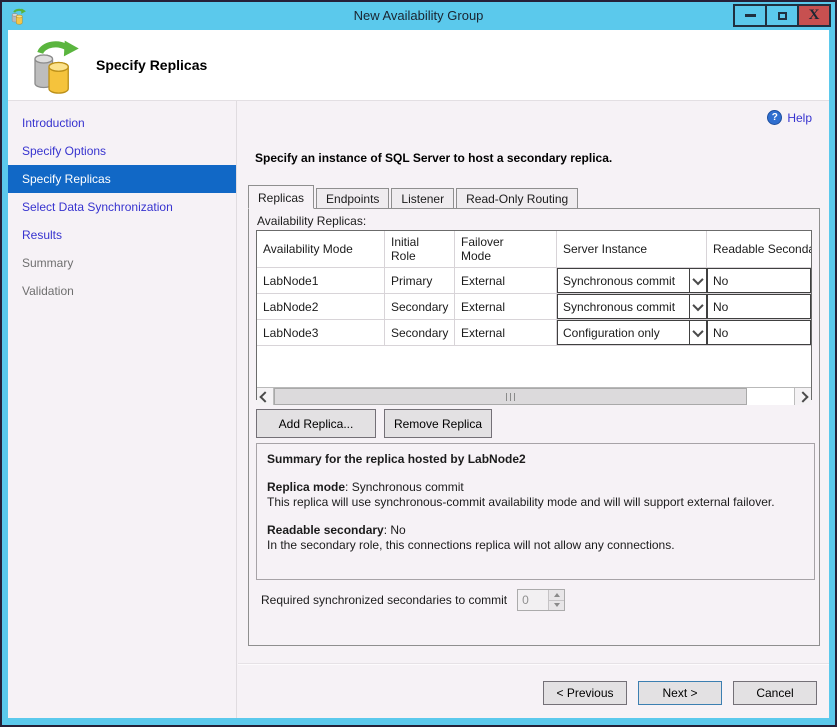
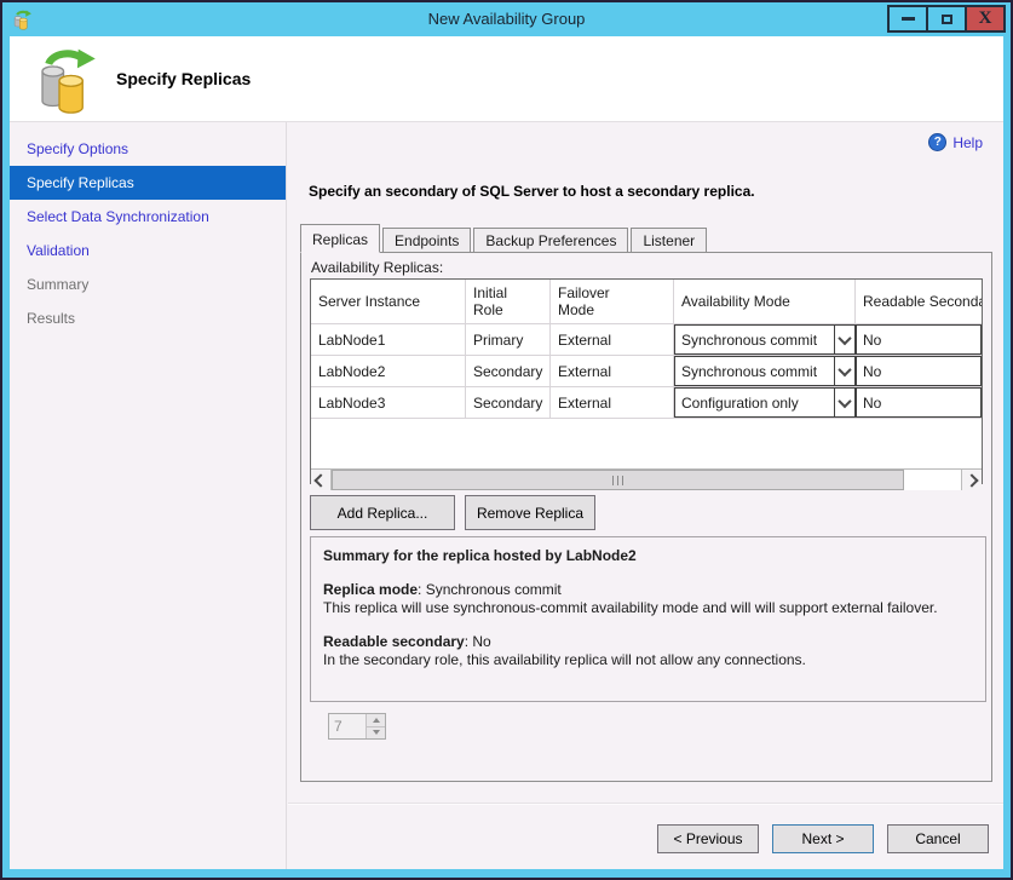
  New Availability Group
  X
  Specify Replicas
- Introduction
  Specify Options
  Specify Replicas
  Select Data Synchronization
- Results
+ Validation
  Summary
- Validation
+ Results
  ?
  Help
- Specify an instance of SQL Server to host a secondary replica.
+ Specify an secondary of SQL Server to host a secondary replica.
  Replicas
  Endpoints
+ Backup Preferences
  Listener
- Read-Only Routing
  Availability Replicas:
- Availability Mode
+ Server Instance
  Initial Role
  Failover Mode
- Server Instance
+ Availability Mode
  Readable Second
  LabNode1
  Primary
  External
  Synchronous commit
  No
  LabNode2
  Secondary
  External
  Synchronous commit
  No
  LabNode3
  Secondary
  External
  Configuration only
  No
  Add Replica...
  Remove Replica
  Summary for the replica hosted by LabNode2
  Replica mode: Synchronous commit
  This replica will use synchronous-commit availability mode and will will support external failover.
  Readable secondary: No
- In the secondary role, this connections replica will not allow any connections.
+ In the secondary role, this availability replica will not allow any connections.
- Required synchronized secondaries to commit
- 0
+ 7
  < Previous
  Next >
  Cancel
